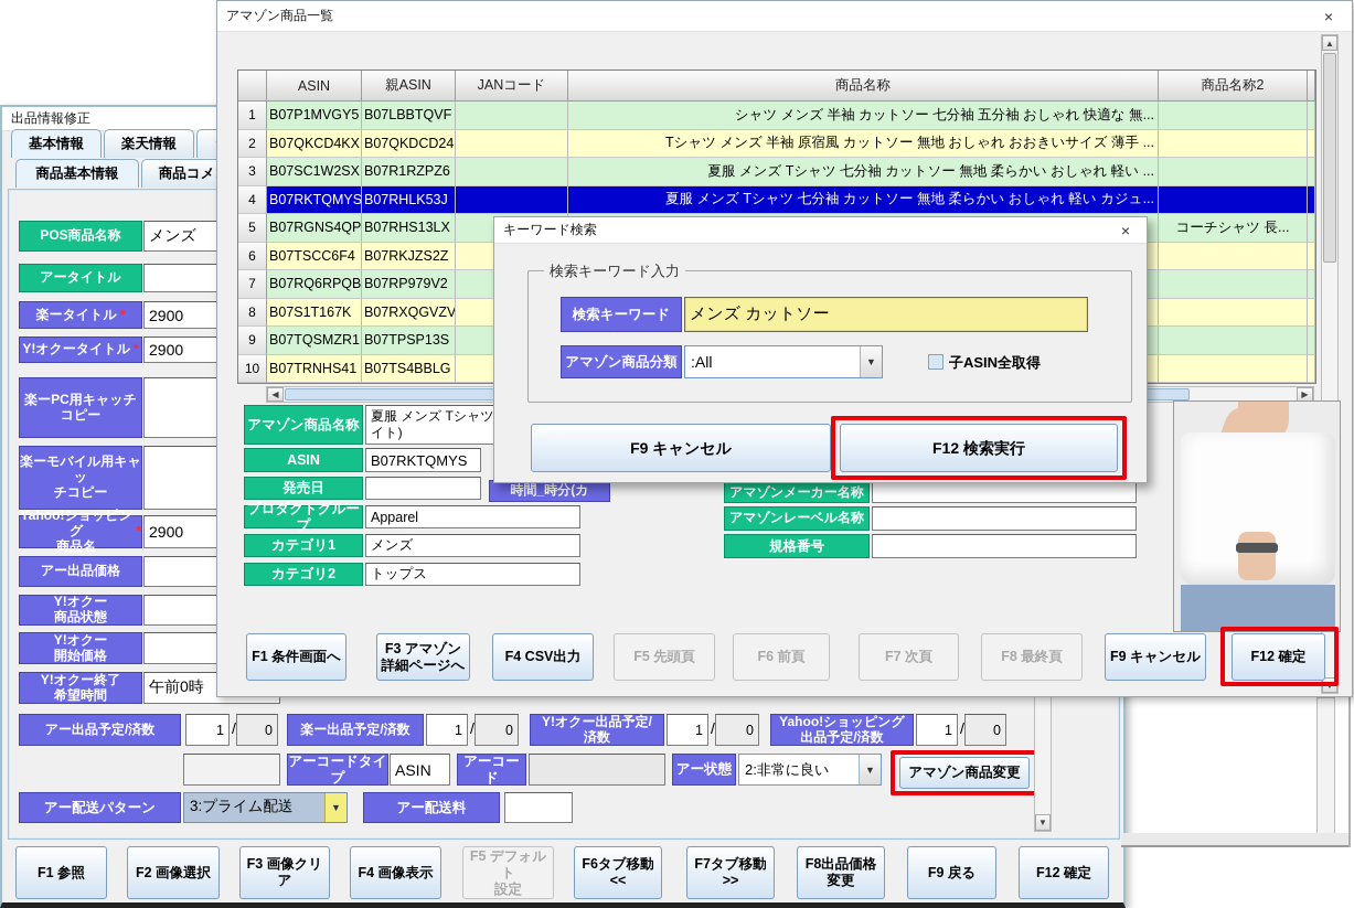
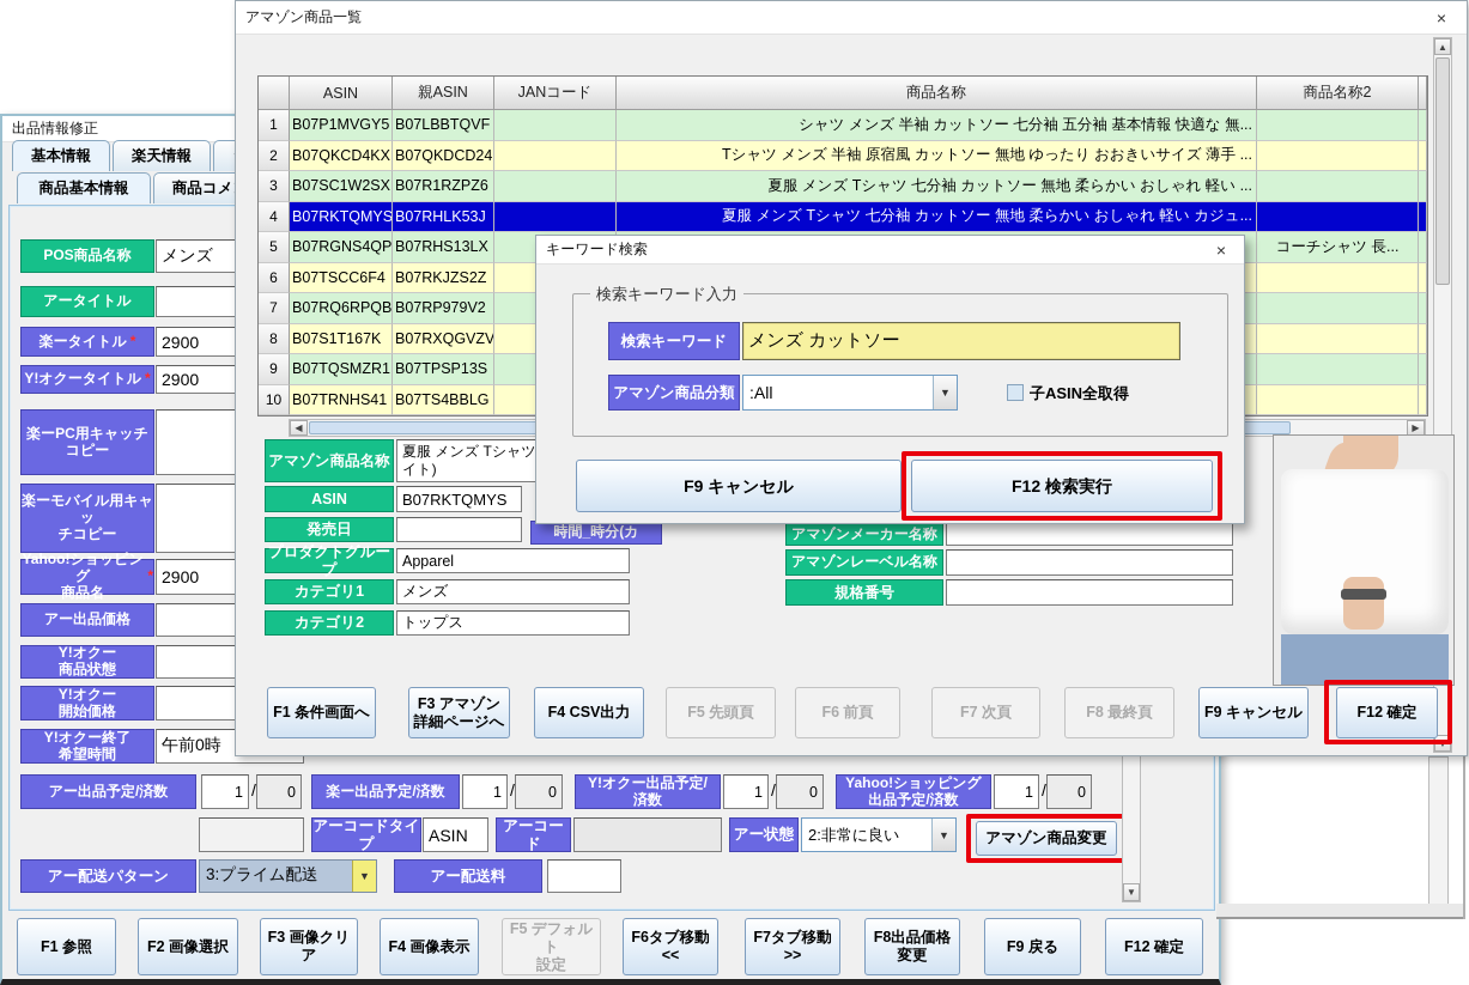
  出品情報修正
  基本情報
  楽天情報
  商品基本情報
  POS商品名称
  メンズ
  アータイトル
  楽ータイトル
  *
  2900
  Y!オクータイトル
  *
  2900
  楽ーPC用キャッチ
  コピー
  楽ーモバイル用キャッ
  チコピー
  Yahoo!ショッピング
  商品名
  *
  2900
  アー出品価格
  Y!オクー
  商品状態
  Y!オクー
  開始価格
  Y!オクー終了
  希望時間
  午前0時
  アー出品予定/済数
  1
  /
  0
  楽ー出品予定/済数
  1
  /
  0
  Y!オクー出品予定/
  済数
  1
  /
  0
  Yahoo!ショッピング
  出品予定/済数
  1
  /
  0
  アーコードタイプ
  ASIN
  アーコード
  アー状態
  2:非常に良い
  ▼
  アマゾン商品変更
  アー配送パターン
  3:プライム配送
  ▼
  アー配送料
  ▼
  F1 参照
  F2 画像選択
  F3 画像クリア
  F4 画像表示
  F5 デフォルト
  設定
  F6タブ移動<<
  F7タブ移動>>
  F8出品価格
  変更
  F9 戻る
  F12 確定
  アマゾン商品一覧
  ×
  ASIN
  親ASIN
  JANコード
  商品名称
  商品名称2
  1
  B07P1MVGY5
  B07LBBTQVF
- シャツ メンズ 半袖 カットソー 七分袖 五分袖 おしゃれ 快適な 無...
+ シャツ メンズ 半袖 カットソー 七分袖 五分袖 基本情報 快適な 無...
  2
  B07QKCD4KX
  B07QKDCD24
- Tシャツ メンズ 半袖 原宿風 カットソー 無地 おしゃれ おおきいサイズ 薄手 ...
+ Tシャツ メンズ 半袖 原宿風 カットソー 無地 ゆったり おおきいサイズ 薄手 ...
  3
  B07SC1W2SX
  B07R1RZPZ6
  夏服 メンズ Tシャツ 七分袖 カットソー 無地 柔らかい おしゃれ 軽い ...
  4
  B07RKTQMYS
  B07RHLK53J
  夏服 メンズ Tシャツ 七分袖 カットソー 無地 柔らかい おしゃれ 軽い カジュ...
  5
  B07RGNS4QP
  B07RHS13LX
  コーチシャツ 長...
  6
  B07TSCC6F4
  B07RKJZS2Z
  7
  B07RQ6RPQB
  B07RP979V2
  8
  B07S1T167K
  B07RXQGVZV
  9
  B07TQSMZR1
  B07TPSP13S
  10
  B07TRNHS41
  B07TS4BBLG
  ◀
  ▶
  ▲
  ▼
  アマゾン商品名称
  夏服 メンズ Tシャツ
  イト)
  ASIN
  B07RKTQMYS
  発売日
  時間_時分(カ
  プロダクトグループ
  Apparel
  カテゴリ1
  メンズ
  カテゴリ2
  トップス
  アマゾンメーカー名称
  アマゾンレーベル名称
  規格番号
  F1 条件画面へ
  F3 アマゾン
  詳細ページへ
  F4 CSV出力
  F5 先頭頁
  F6 前頁
  F7 次頁
  F8 最終頁
  F9 キャンセル
  F12 確定
  キーワード検索
  ×
  検索キーワード入力
  検索キーワード
  メンズ カットソー
  アマゾン商品分類
  :All
  ▼
  子ASIN全取得
  F9 キャンセル
  F12 検索実行
